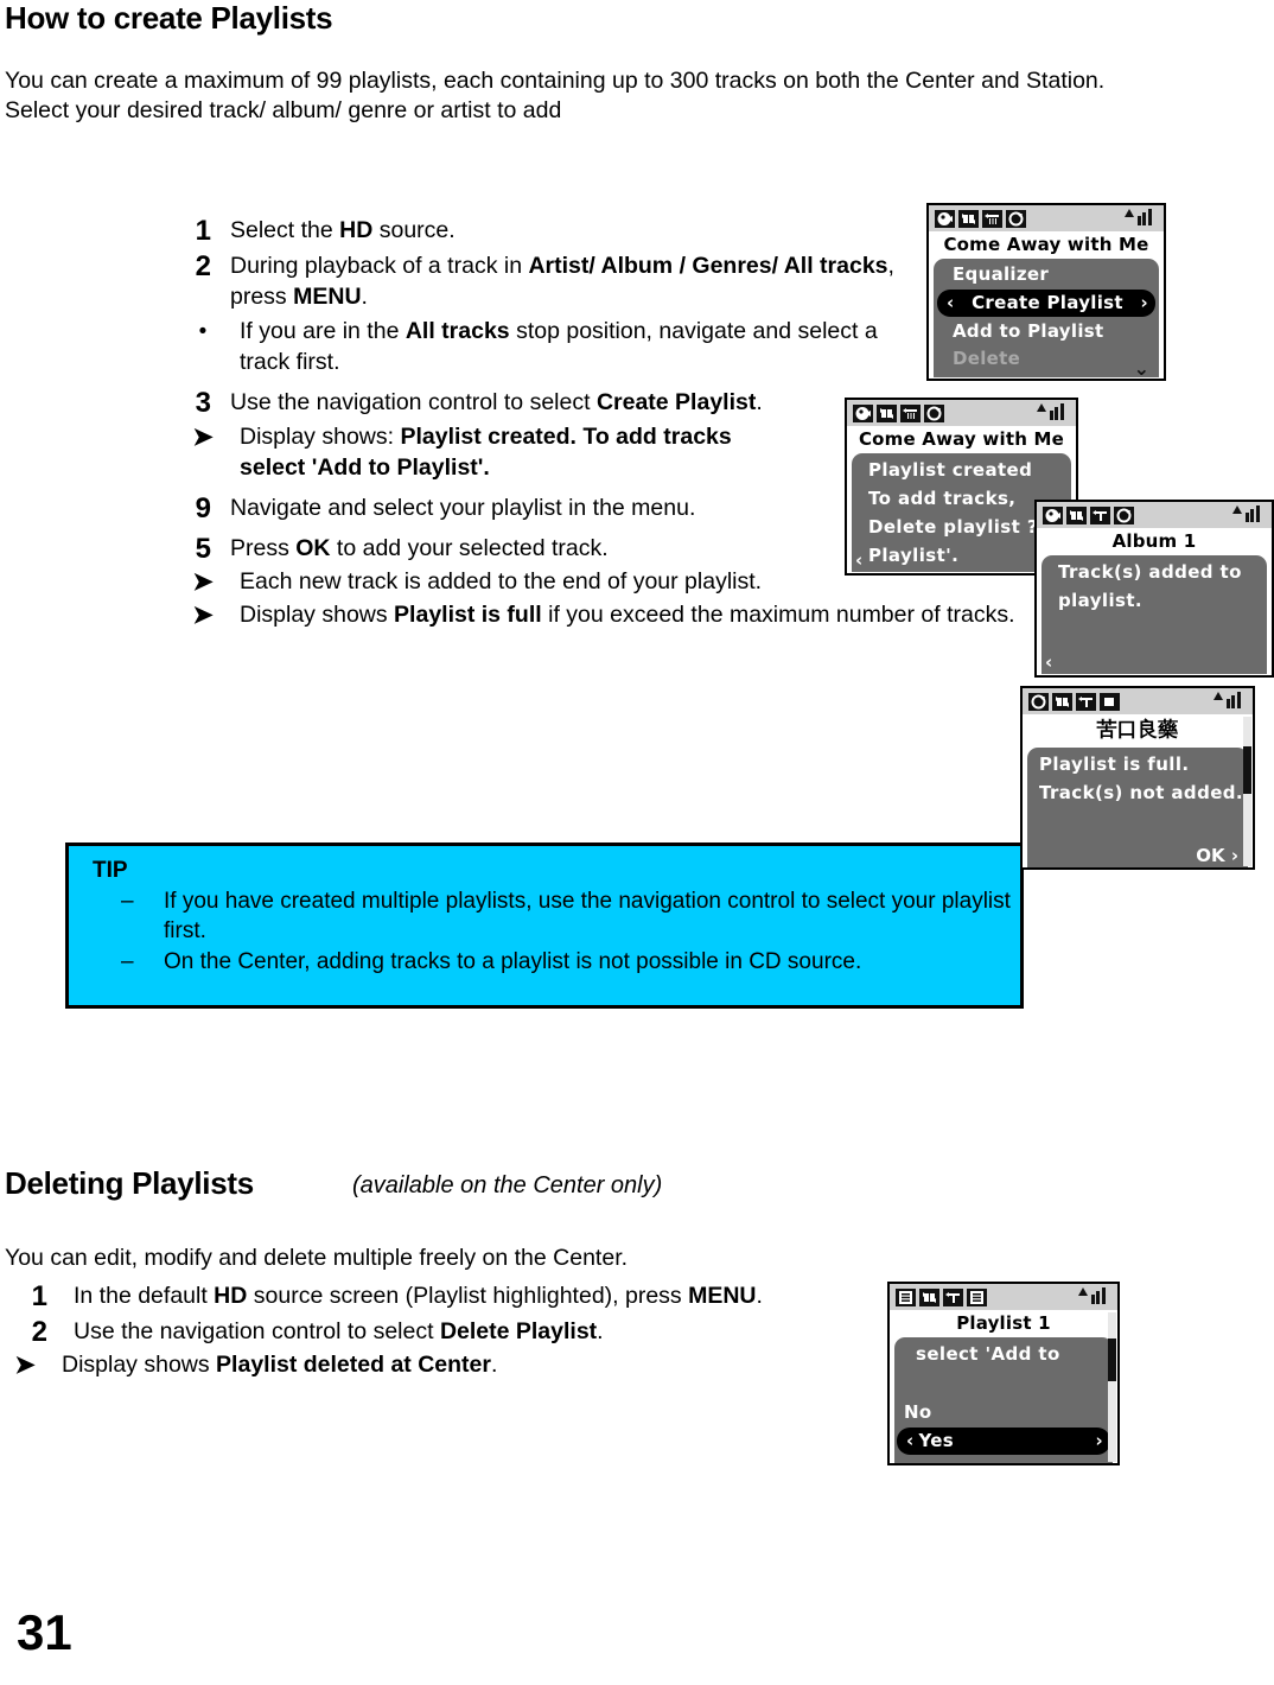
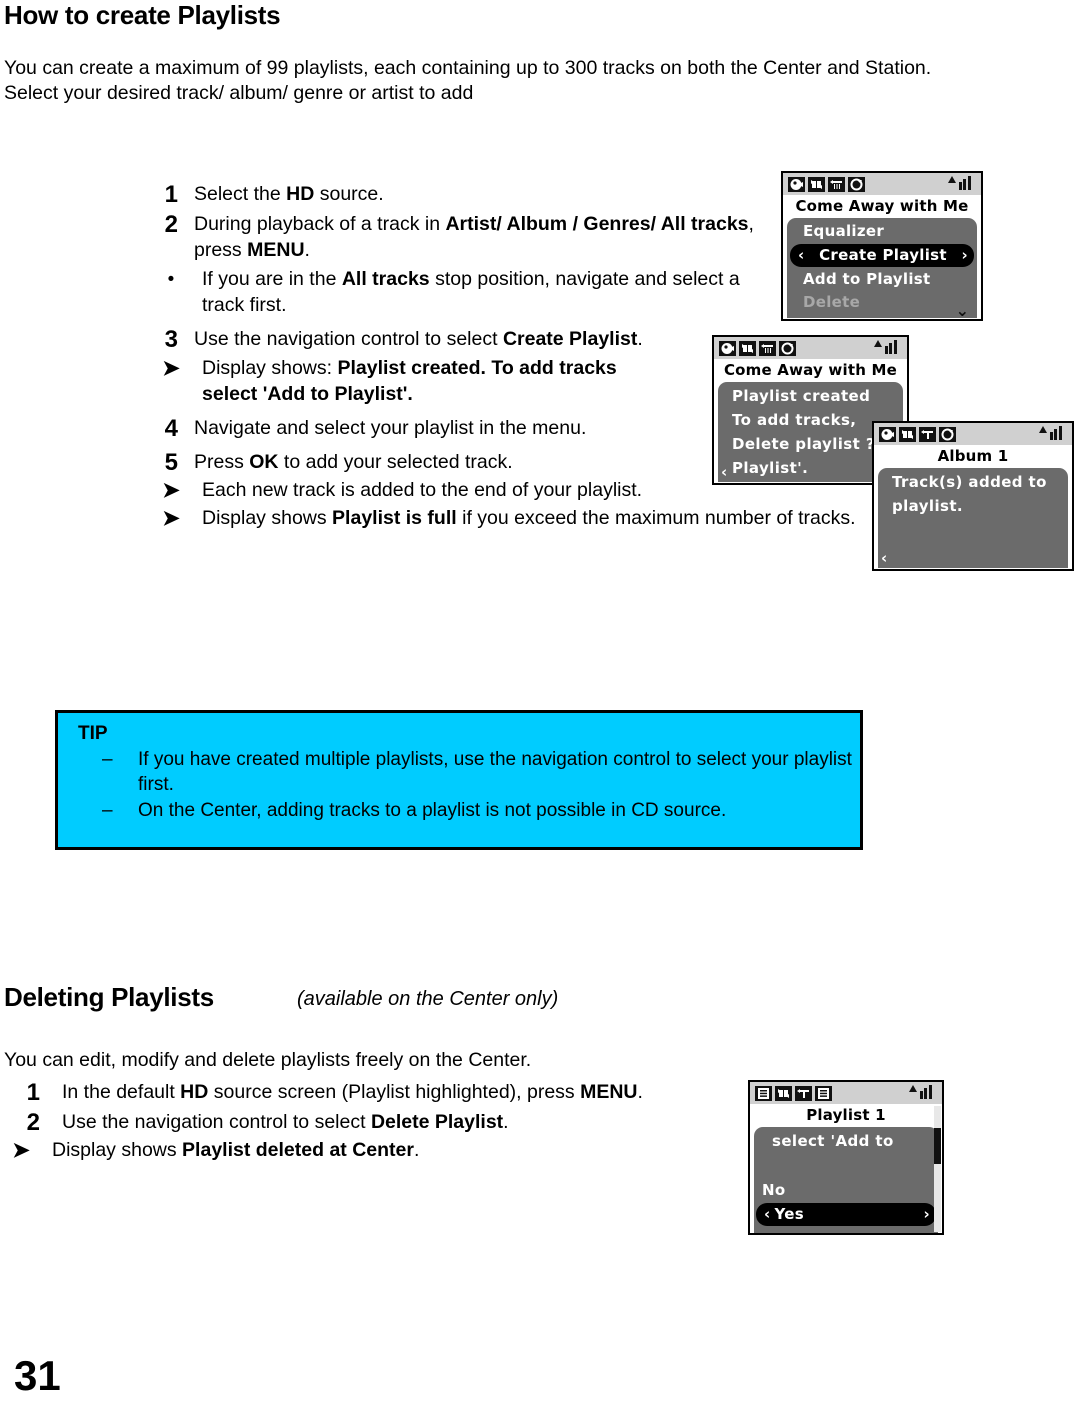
  How to create Playlists
  You can create a maximum of 99 playlists, each containing up to 300 tracks on both the Center and Station. Select your desired track/ album/ genre or artist to add
  1
  Select the HD source.
  2
  During playback of a track in Artist/ Album / Genres/ All tracks, press MENU.
  •
  If you are in the All tracks stop position, navigate and select a track first.
  3
  Use the navigation control to select Create Playlist.
  ➤
  Display shows: Playlist created. To add tracks select 'Add to Playlist'.
- 9
+ 4
  Navigate and select your playlist in the menu.
  5
  Press OK to add your selected track.
  ➤
  Each new track is added to the end of your playlist.
  ➤
  Display shows Playlist is full if you exceed the maximum number of tracks.
  TIP
  –
  If you have created multiple playlists, use the navigation control to select your playlist first.
  –
  On the Center, adding tracks to a playlist is not possible in CD source.
  Deleting Playlists
  (available on the Center only)
- You can edit, modify and delete multiple freely on the Center.
+ You can edit, modify and delete playlists freely on the Center.
  1
  In the default HD source screen (Playlist highlighted), press MENU.
  2
  Use the navigation control to select Delete Playlist.
  ➤
  Display shows Playlist deleted at Center.
  Come Away with Me
  Equalizer
  ‹
  Create Playlist
  ›
  Add to Playlist
  Delete
  ⌄
  Come Away with Me
  Playlist created
  To add tracks,
  Delete playlist ?
  Playlist'.
  ‹
  Album 1
  Track(s) added to
  playlist.
  ‹
- 苦口良藥
- Playlist is full.
- Track(s) not added.
- OK ›
  Playlist 1
  select 'Add to
  No
  ‹
  Yes
  ›
  31
